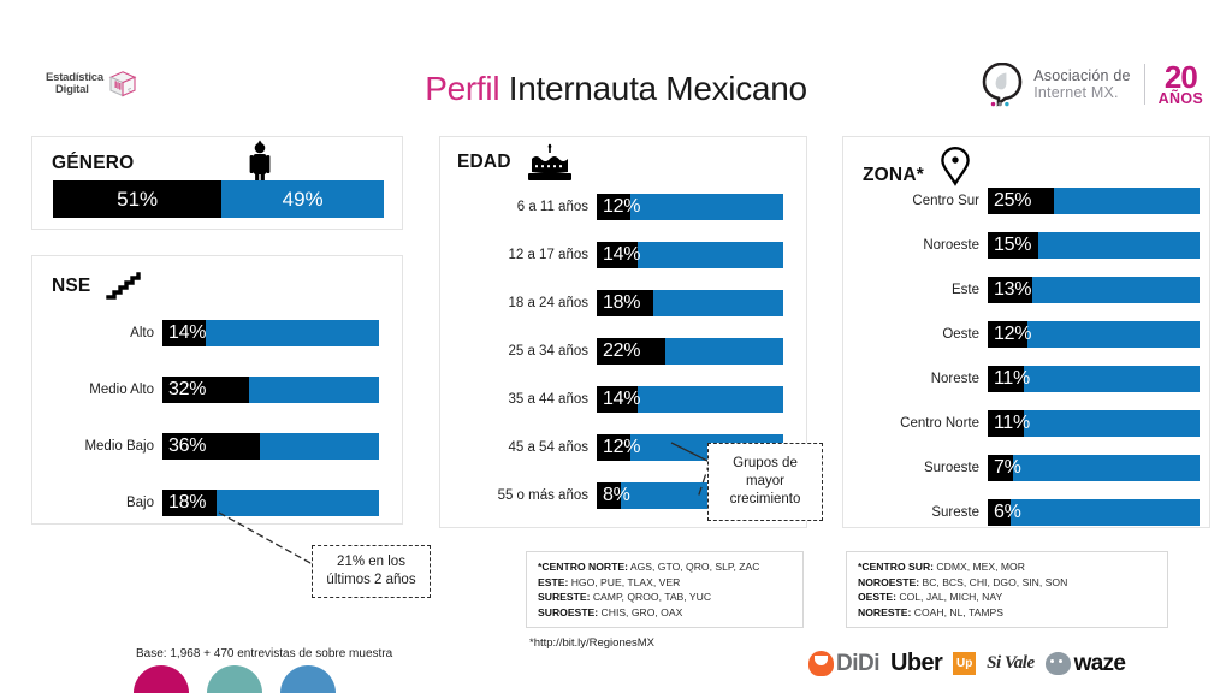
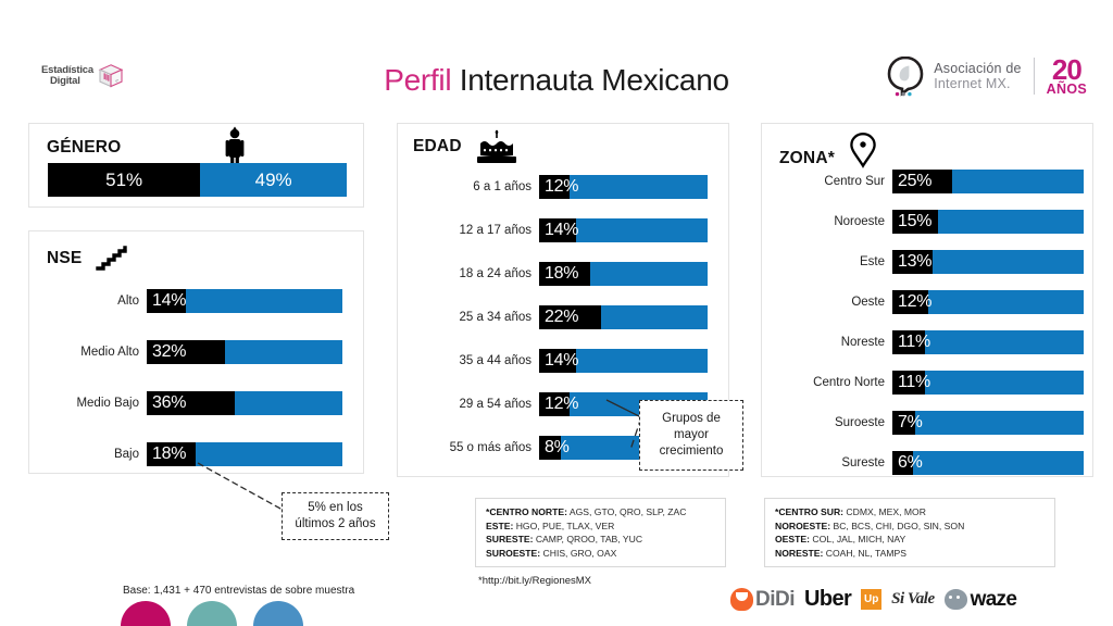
  Estadística
  Digital
  Perfil Internauta Mexicano
  Asociación de
  Internet MX.
  20
  AÑOS
  GÉNERO
  51%
  49%
  NSE
  Alto
  14%
  Medio Alto
  32%
  Medio Bajo
  36%
  Bajo
  18%
- 21% en los últimos 2 años
+ 5% en los últimos 2 años
- Base: 1,968 + 470 entrevistas de sobre muestra
+ Base: 1,431 + 470 entrevistas de sobre muestra
  EDAD
- 6 a 11 años
+ 6 a 1 años
  12%
  12 a 17 años
  14%
  18 a 24 años
  18%
  25 a 34 años
  22%
  35 a 44 años
  14%
- 45 a 54 años
+ 29 a 54 años
  12%
  55 o más años
  8%
  Grupos de mayor crecimiento
  *CENTRO NORTE: AGS, GTO, QRO, SLP, ZAC
  ESTE: HGO, PUE, TLAX, VER
  SURESTE: CAMP, QROO, TAB, YUC
  SUROESTE: CHIS, GRO, OAX
  *http://bit.ly/RegionesMX
  ZONA*
  Centro Sur
  25%
  Noroeste
  15%
  Este
  13%
  Oeste
  12%
  Noreste
  11%
  Centro Norte
  11%
  Suroeste
  7%
  Sureste
  6%
  *CENTRO SUR: CDMX, MEX, MOR
  NOROESTE: BC, BCS, CHI, DGO, SIN, SON
  OESTE: COL, JAL, MICH, NAY
  NORESTE: COAH, NL, TAMPS
  DiDi
  Uber
  Up
  Si Vale
  waze
